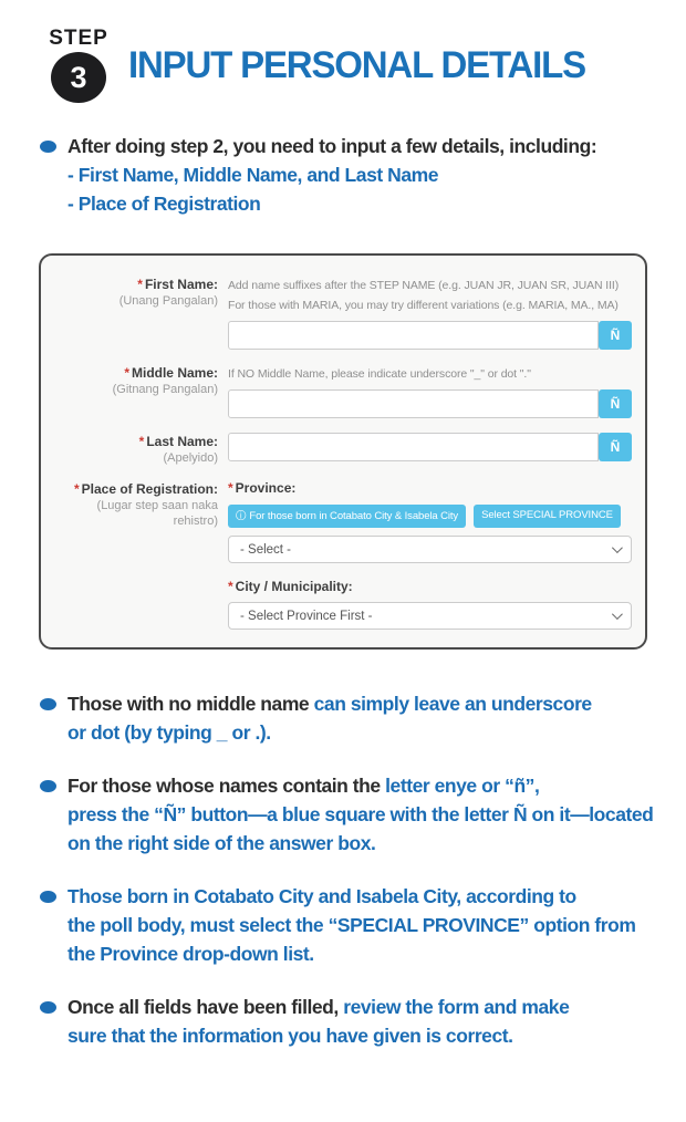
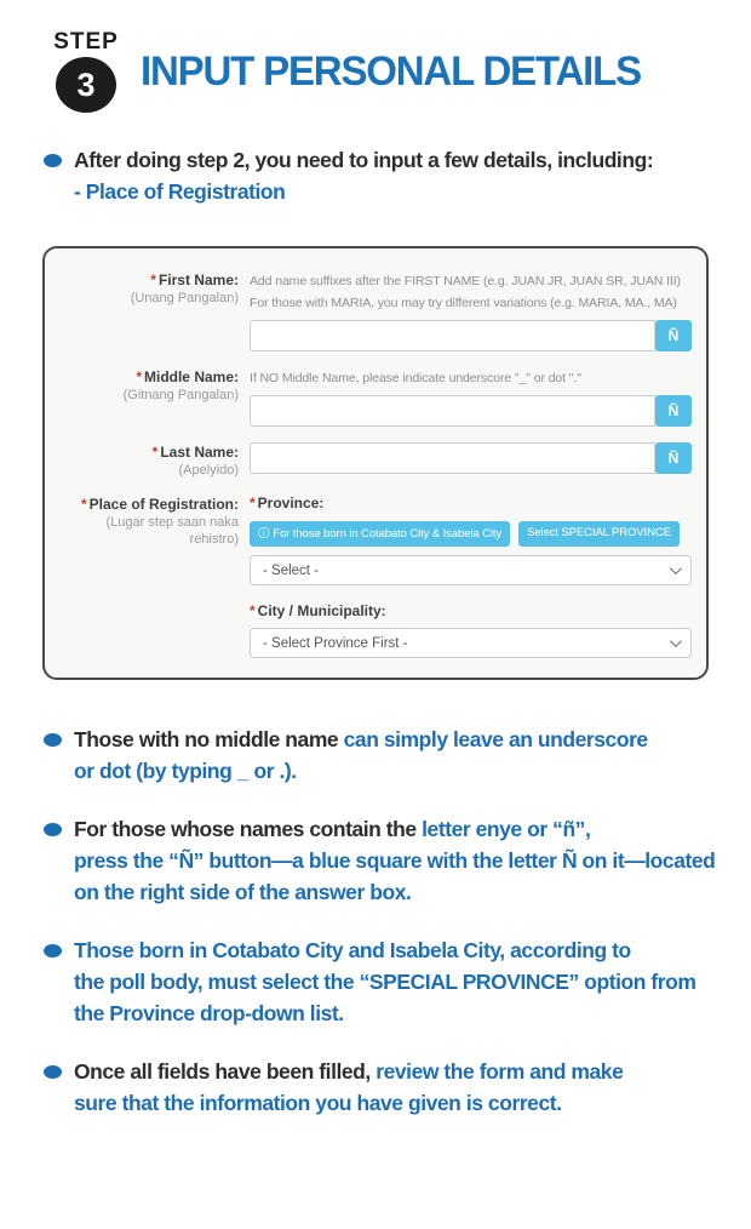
  STEP
  3
  INPUT PERSONAL DETAILS
  After doing step 2, you need to input a few details, including:
- - First Name, Middle Name, and Last Name
  - Place of Registration
  * First Name:
  (Unang Pangalan)
- Add name suffixes after the STEP NAME (e.g. JUAN JR, JUAN SR, JUAN III)
+ Add name suffixes after the FIRST NAME (e.g. JUAN JR, JUAN SR, JUAN III)
  For those with MARIA, you may try different variations (e.g. MARIA, MA., MA)
  Ñ
  * Middle Name:
  (Gitnang Pangalan)
  If NO Middle Name, please indicate underscore "_" or dot "."
  Ñ
  * Last Name:
  (Apelyido)
  Ñ
  * Place of Registration:
  (Lugar step saan naka rehistro)
  * Province:
  ⓘ For those born in Cotabato City & Isabela City
  Select SPECIAL PROVINCE
  - Select -
  * City / Municipality:
  - Select Province First -
  Those with no middle name can simply leave an underscore
  or dot (by typing _ or .).
  For those whose names contain the letter enye or “ñ”,
  press the “Ñ” button—a blue square with the letter Ñ on it—located
  on the right side of the answer box.
  Those born in Cotabato City and Isabela City, according to
  the poll body, must select the “SPECIAL PROVINCE” option from
  the Province drop-down list.
  Once all fields have been filled, review the form and make
  sure that the information you have given is correct.
